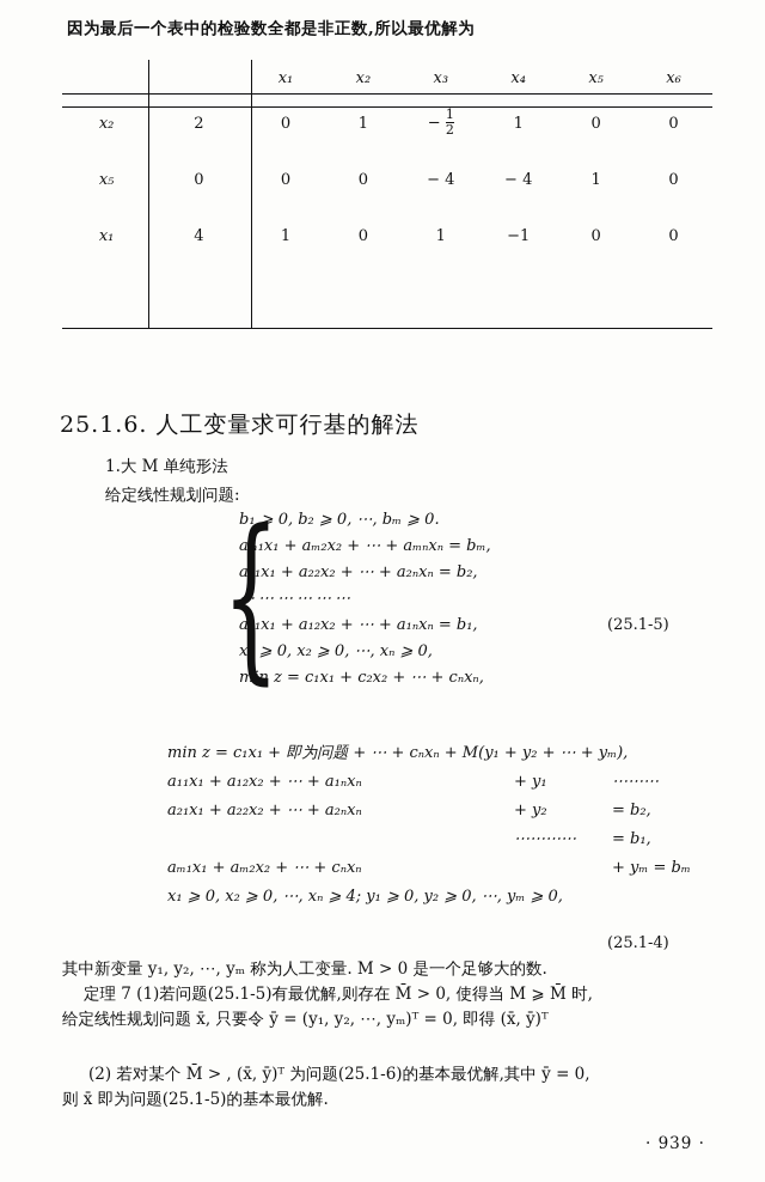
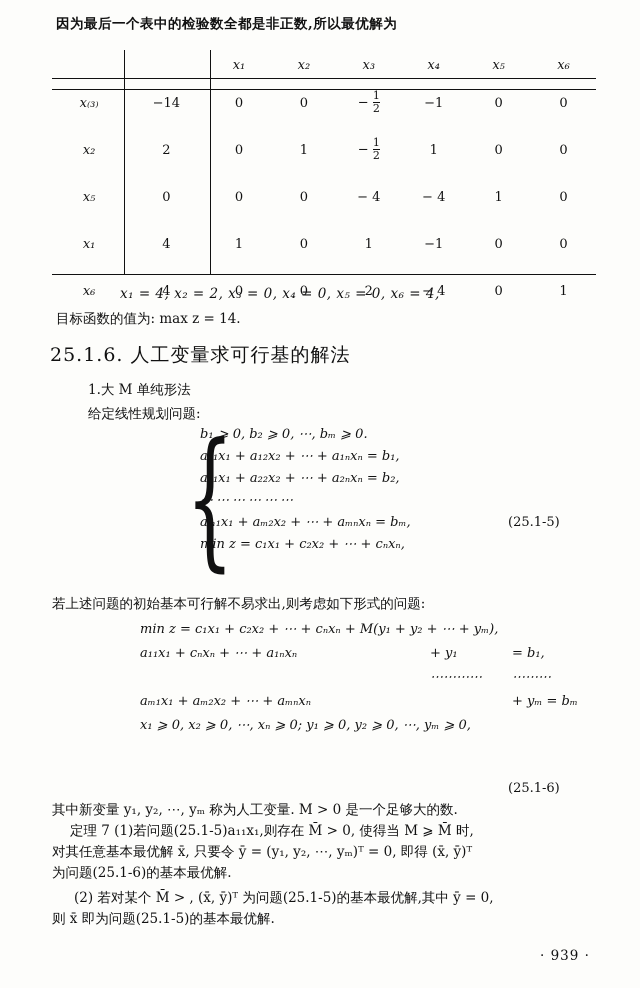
  因为最后一个表中的检验数全都是非正数,所以最优解为
  		x₁	x₂	x₃	x₄	x₅	x₆
+ x₍₃₎	−14	0	0	− 12	−1	0	0
  x₂	2	0	1	− 12	1	0	0
  x₅	0	0	0	− 4	− 4	1	0
  x₁	4	1	0	1	−1	0	0
+ x₆	4	0	0	2	− 4	0	1
+ x₁ = 4, x₂ = 2, x₃ = 0, x₄ = 0, x₅ = 0, x₆ = 4,
+ 目标函数的值为: max z = 14.
  25.1.6. 人工变量求可行基的解法
  1.大 M 单纯形法
  给定线性规划问题:
  {
  b₁ ⩾ 0, b₂ ⩾ 0, ⋯, bₘ ⩾ 0.
- aₘ₁x₁ + aₘ₂x₂ + ⋯ + aₘₙxₙ = bₘ,
+ a₁₁x₁ + a₁₂x₂ + ⋯ + a₁ₙxₙ = b₁,
  a₂₁x₁ + a₂₂x₂ + ⋯ + a₂ₙxₙ = b₂,
  ⋯⋯⋯⋯⋯⋯
- a₁₁x₁ + a₁₂x₂ + ⋯ + a₁ₙxₙ = b₁,
+ aₘ₁x₁ + aₘ₂x₂ + ⋯ + aₘₙxₙ = bₘ,
- x₁ ⩾ 0, x₂ ⩾ 0, ⋯, xₙ ⩾ 0,
  min z = c₁x₁ + c₂x₂ + ⋯ + cₙxₙ,
  (25.1-5)
+ 若上述问题的初始基本可行解不易求出,则考虑如下形式的问题:
- min z = c₁x₁ + 即为问题 + ⋯ + cₙxₙ + M(y₁ + y₂ + ⋯ + yₘ),
+ min z = c₁x₁ + c₂x₂ + ⋯ + cₙxₙ + M(y₁ + y₂ + ⋯ + yₘ),
- a₁₁x₁ + a₁₂x₂ + ⋯ + a₁ₙxₙ
+ a₁₁x₁ + cₙxₙ + ⋯ + a₁ₙxₙ
  + y₁
- ⋯⋯⋯
+ = b₁,
- a₂₁x₁ + a₂₂x₂ + ⋯ + a₂ₙxₙ
- + y₂
- = b₂,
  ⋯⋯⋯⋯
- = b₁,
+ ⋯⋯⋯
- aₘ₁x₁ + aₘ₂x₂ + ⋯ + cₙxₙ
+ aₘ₁x₁ + aₘ₂x₂ + ⋯ + aₘₙxₙ
  + yₘ = bₘ
- x₁ ⩾ 0, x₂ ⩾ 0, ⋯, xₙ ⩾ 4; y₁ ⩾ 0, y₂ ⩾ 0, ⋯, yₘ ⩾ 0,
+ x₁ ⩾ 0, x₂ ⩾ 0, ⋯, xₙ ⩾ 0; y₁ ⩾ 0, y₂ ⩾ 0, ⋯, yₘ ⩾ 0,
- (25.1-4)
+ (25.1-6)
  其中新变量 y₁, y₂, ⋯, yₘ 称为人工变量. M > 0 是一个足够大的数.
- 定理 7 (1)若问题(25.1-5)有最优解,则存在 M̄ > 0, 使得当 M ⩾ M̄ 时,
+ 定理 7 (1)若问题(25.1-5)a₁₁x₁,则存在 M̄ > 0, 使得当 M ⩾ M̄ 时,
- 给定线性规划问题 x̄, 只要令 ȳ = (y₁, y₂, ⋯, yₘ)ᵀ = 0, 即得 (x̄, ȳ)ᵀ
+ 对其任意基本最优解 x̄, 只要令 ȳ = (y₁, y₂, ⋯, yₘ)ᵀ = 0, 即得 (x̄, ȳ)ᵀ
+ 为问题(25.1-6)的基本最优解.
- (2) 若对某个 M̄ > , (x̄, ȳ)ᵀ 为问题(25.1-6)的基本最优解,其中 ȳ = 0,
+ (2) 若对某个 M̄ > , (x̄, ȳ)ᵀ 为问题(25.1-5)的基本最优解,其中 ȳ = 0,
  则 x̄ 即为问题(25.1-5)的基本最优解.
  · 939 ·
